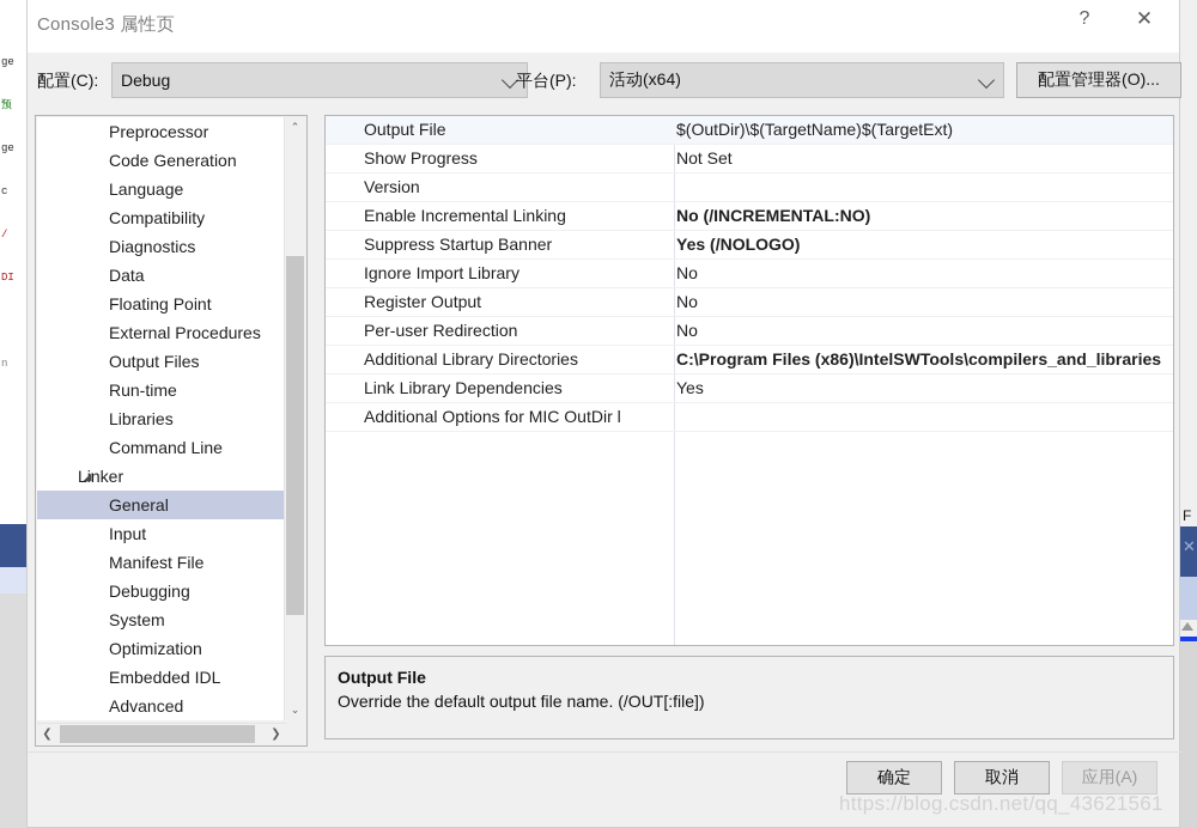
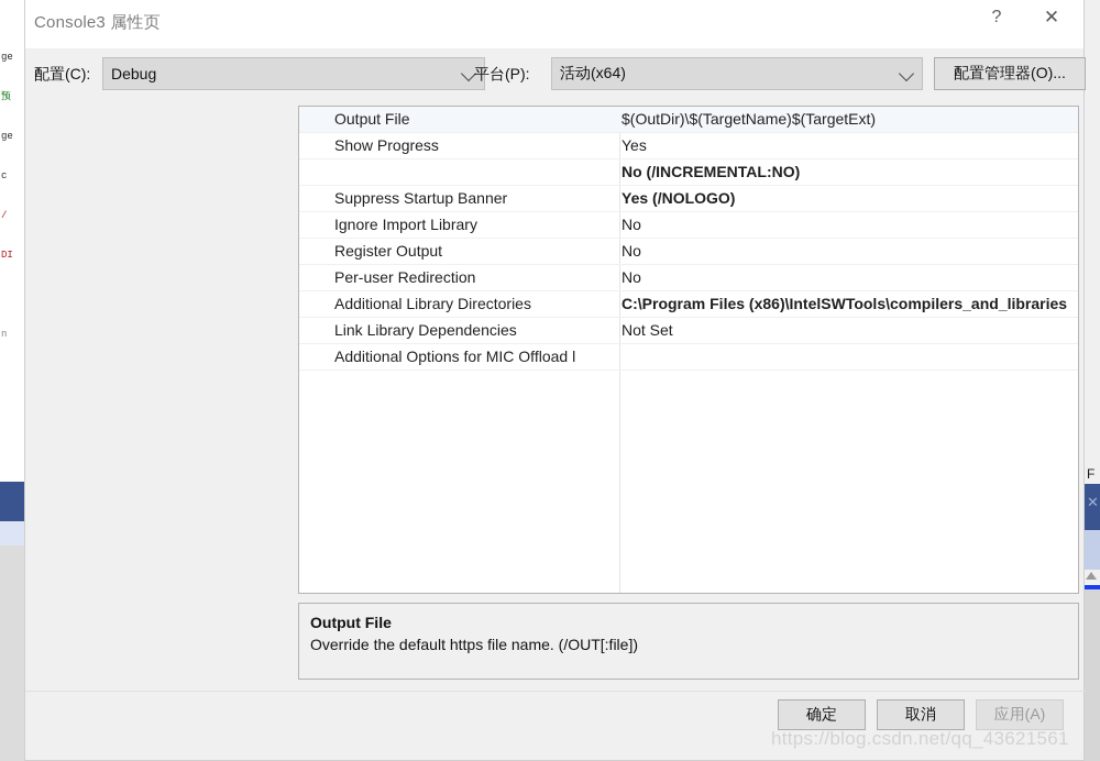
  ge
  预
  ge
  c
  /
  DI
  n
  F
  ✕
  Console3 属性页
  ?
  ✕
  配置(C):
  Debug
  平台(P):
  活动(x64)
  配置管理器(O)...
- Preprocessor
- Code Generation
- Language
- Compatibility
- Diagnostics
- Data
- Floating Point
- External Procedures
- Output Files
- Run-time
- Libraries
- Command Line
- ◢
- Linker
- General
- Input
- Manifest File
- Debugging
- System
- Optimization
- Embedded IDL
- Advanced
- ⌃
- ⌄
- ❮
- ❯
  Output File
  $(OutDir)\$(TargetName)$(TargetExt)
  Show Progress
- Not Set
+ Yes
- Version
- Enable Incremental Linking
  No (/INCREMENTAL:NO)
  Suppress Startup Banner
  Yes (/NOLOGO)
  Ignore Import Library
  No
  Register Output
  No
  Per-user Redirection
  No
  Additional Library Directories
  C:\Program Files (x86)\IntelSWTools\compilers_and_libraries
  Link Library Dependencies
- Yes
+ Not Set
- Additional Options for MIC OutDir l
+ Additional Options for MIC Offload l
  Output File
- Override the default output file name. (/OUT[:file])
+ Override the default https file name. (/OUT[:file])
  确定
  取消
  应用(A)
  https://blog.csdn.net/qq_43621561
